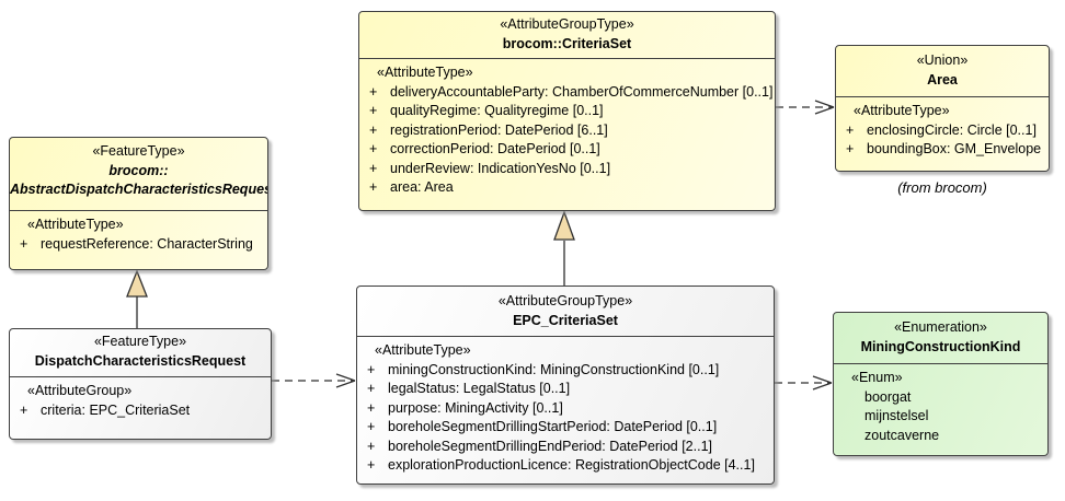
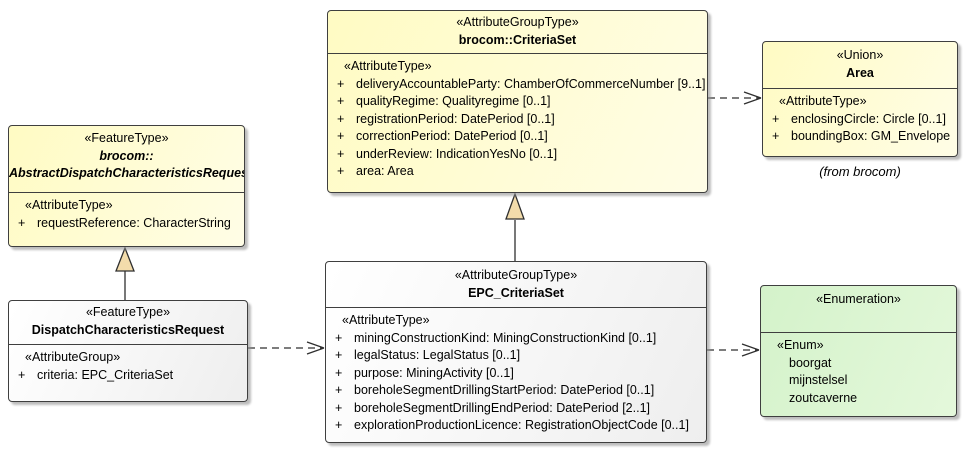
  «AttributeGroupType»
  brocom::CriteriaSet
  «AttributeType»
  +
- deliveryAccountableParty: ChamberOfCommerceNumber [0..1]
+ deliveryAccountableParty: ChamberOfCommerceNumber [9..1]
  +
  qualityRegime: Qualityregime [0..1]
  +
- registrationPeriod: DatePeriod [6..1]
+ registrationPeriod: DatePeriod [0..1]
  +
  correctionPeriod: DatePeriod [0..1]
  +
  underReview: IndicationYesNo [0..1]
  +
  area: Area
  «Union»
  Area
  «AttributeType»
  +
  enclosingCircle: Circle [0..1]
  +
  boundingBox: GM_Envelope
  (from brocom)
  «FeatureType»
  brocom::
  AbstractDispatchCharacteristicsReque
  «AttributeType»
  +
  requestReference: CharacterString
  «FeatureType»
  DispatchCharacteristicsRequest
  «AttributeGroup»
  +
  criteria: EPC_CriteriaSet
  «AttributeGroupType»
  EPC_CriteriaSet
  «AttributeType»
  +
  miningConstructionKind: MiningConstructionKind [0..1]
  +
  legalStatus: LegalStatus [0..1]
  +
  purpose: MiningActivity [0..1]
  +
  boreholeSegmentDrillingStartPeriod: DatePeriod [0..1]
  +
  boreholeSegmentDrillingEndPeriod: DatePeriod [2..1]
  +
- explorationProductionLicence: RegistrationObjectCode [4..1]
+ explorationProductionLicence: RegistrationObjectCode [0..1]
  «Enumeration»
- MiningConstructionKind
  «Enum»
  boorgat
  mijnstelsel
  zoutcaverne
